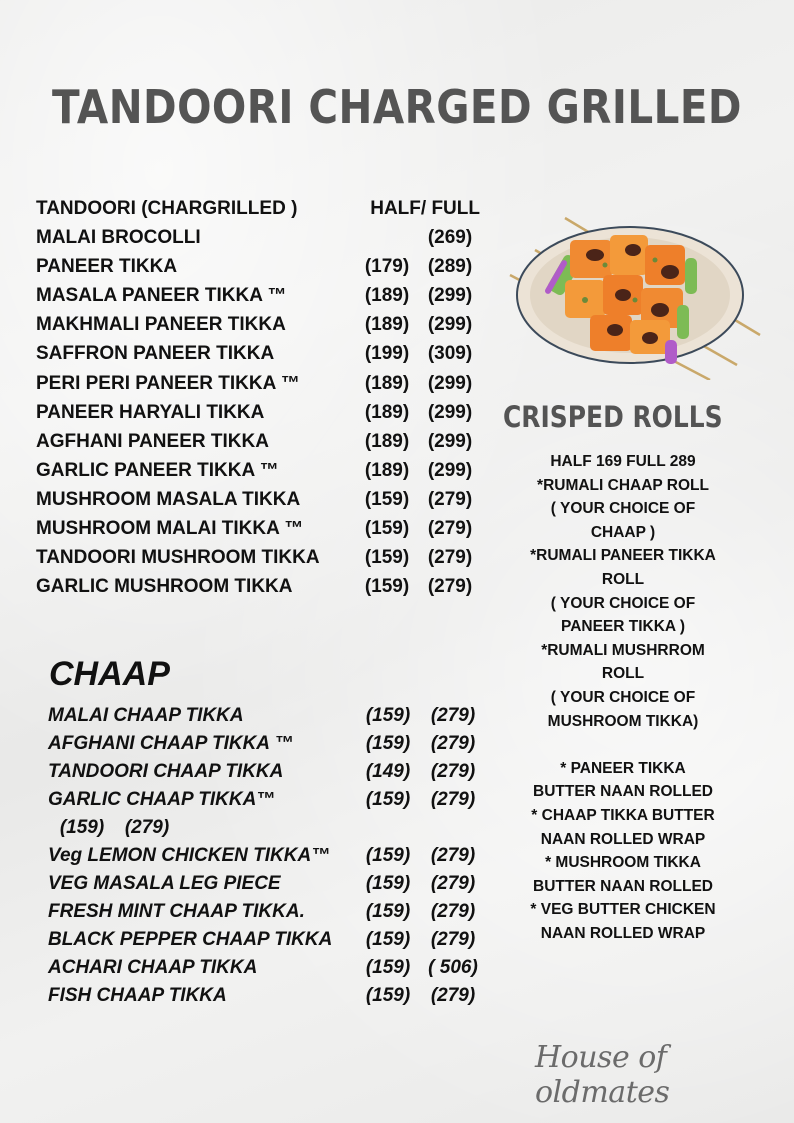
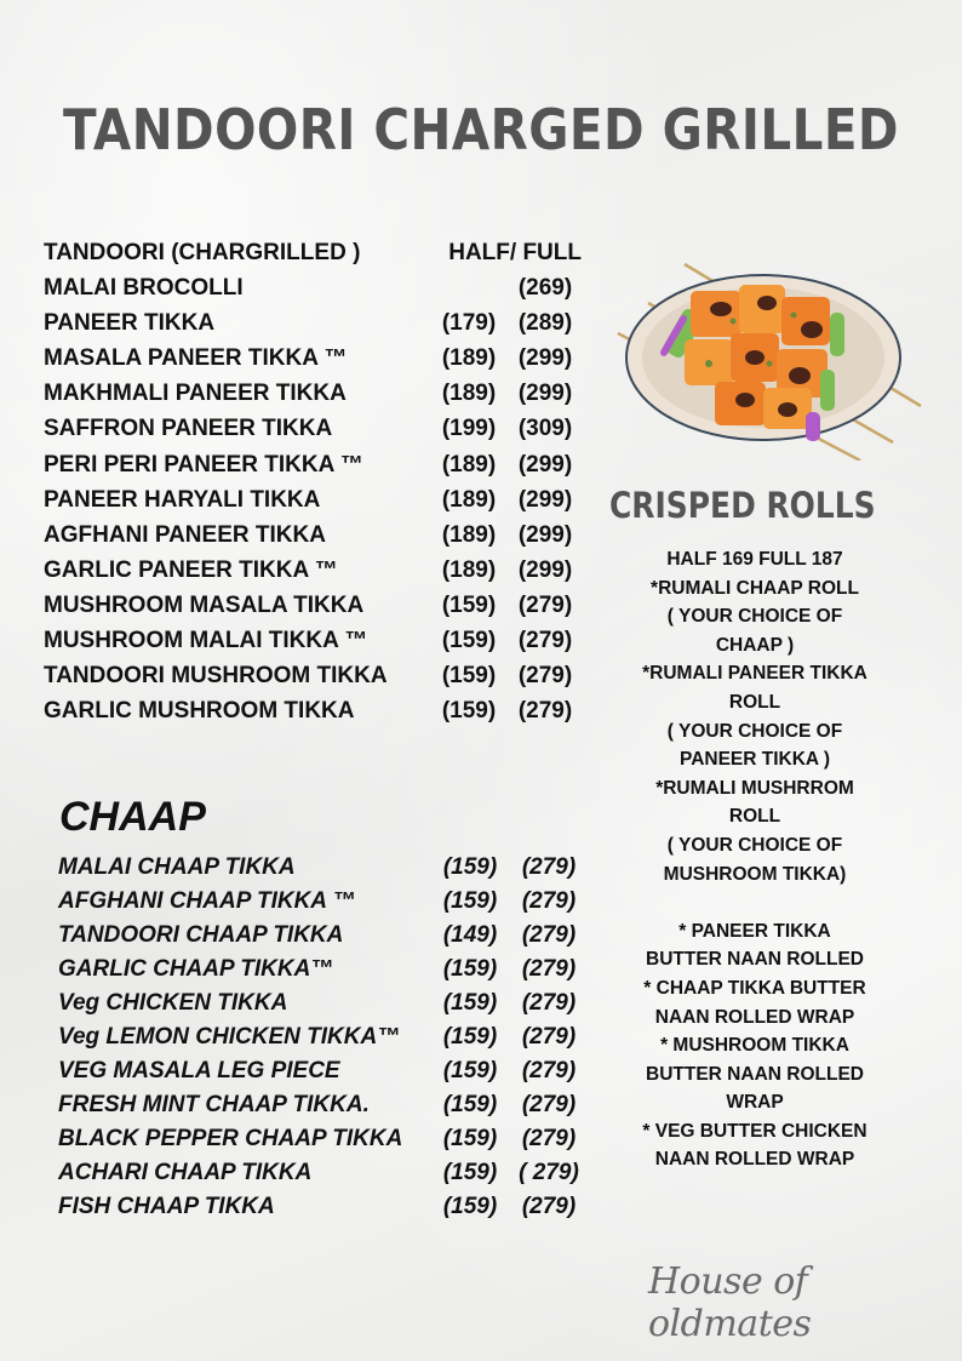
  TANDOORI CHARGED GRILLED
  TANDOORI (CHARGRILLED )
  HALF/ FULL
  MALAI BROCOLLI
  (269)
  PANEER TIKKA
  (179)
  (289)
  MASALA PANEER TIKKA ™
  (189)
  (299)
  MAKHMALI PANEER TIKKA
  (189)
  (299)
  SAFFRON PANEER TIKKA
  (199)
  (309)
  PERI PERI PANEER TIKKA ™
  (189)
  (299)
  PANEER HARYALI TIKKA
  (189)
  (299)
  AGFHANI PANEER TIKKA
  (189)
  (299)
  GARLIC PANEER TIKKA ™
  (189)
  (299)
  MUSHROOM MASALA TIKKA
  (159)
  (279)
  MUSHROOM MALAI TIKKA ™
  (159)
  (279)
  TANDOORI MUSHROOM TIKKA
  (159)
  (279)
  GARLIC MUSHROOM TIKKA
  (159)
  (279)
  CHAAP
  MALAI CHAAP TIKKA
  (159)
  (279)
  AFGHANI CHAAP TIKKA ™
  (159)
  (279)
  TANDOORI CHAAP TIKKA
  (149)
  (279)
  GARLIC CHAAP TIKKA™
  (159)
  (279)
+ Veg CHICKEN TIKKA
  (159)
  (279)
  Veg LEMON CHICKEN TIKKA™
  (159)
  (279)
  VEG MASALA LEG PIECE
  (159)
  (279)
  FRESH MINT CHAAP TIKKA.
  (159)
  (279)
  BLACK PEPPER CHAAP TIKKA
  (159)
  (279)
  ACHARI CHAAP TIKKA
  (159)
- ( 506)
+ ( 279)
  FISH CHAAP TIKKA
  (159)
  (279)
  CRISPED ROLLS
- HALF 169 FULL 289
+ HALF 169 FULL 187
  *RUMALI CHAAP ROLL
  ( YOUR CHOICE OF
  CHAAP )
  *RUMALI PANEER TIKKA
  ROLL
  ( YOUR CHOICE OF
  PANEER TIKKA )
  *RUMALI MUSHRROM
  ROLL
  ( YOUR CHOICE OF
  MUSHROOM TIKKA)
  * PANEER TIKKA
  BUTTER NAAN ROLLED
  * CHAAP TIKKA BUTTER
  NAAN ROLLED WRAP
  * MUSHROOM TIKKA
  BUTTER NAAN ROLLED
+ WRAP
  * VEG BUTTER CHICKEN
  NAAN ROLLED WRAP
  House of oldmates
